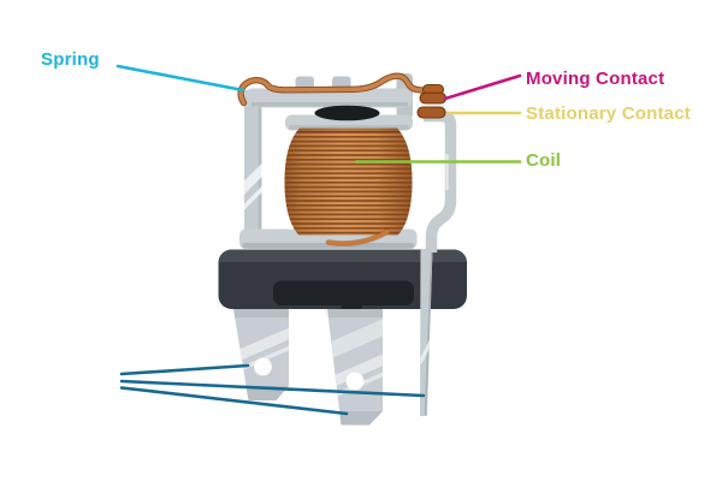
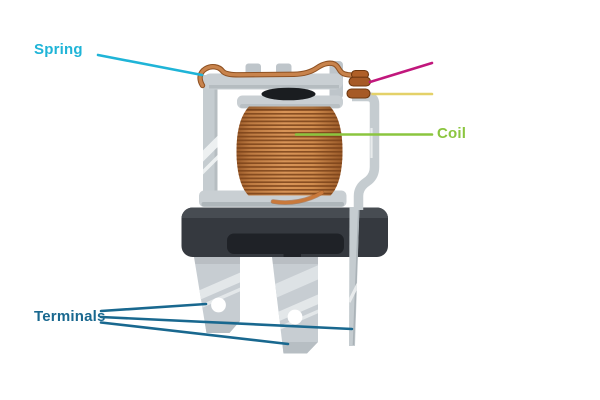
  Spring
- Moving Contact
- Stationary Contact
  Coil
+ Terminals
